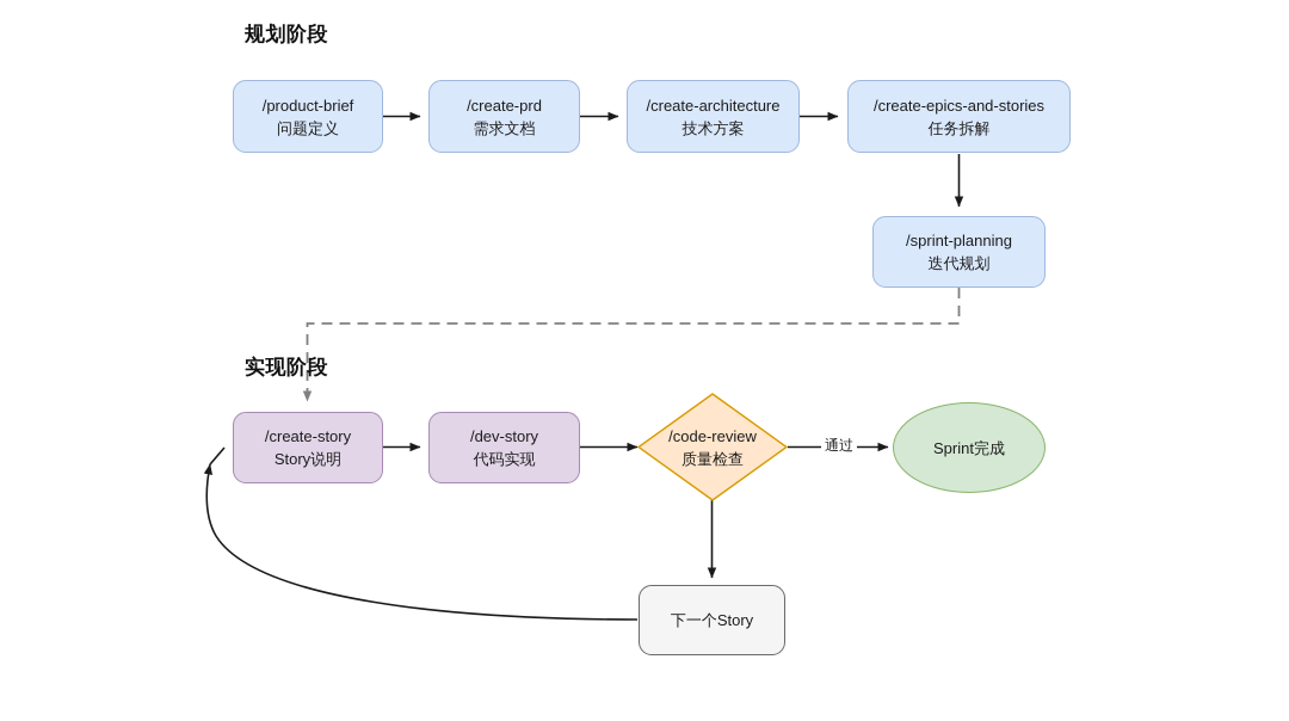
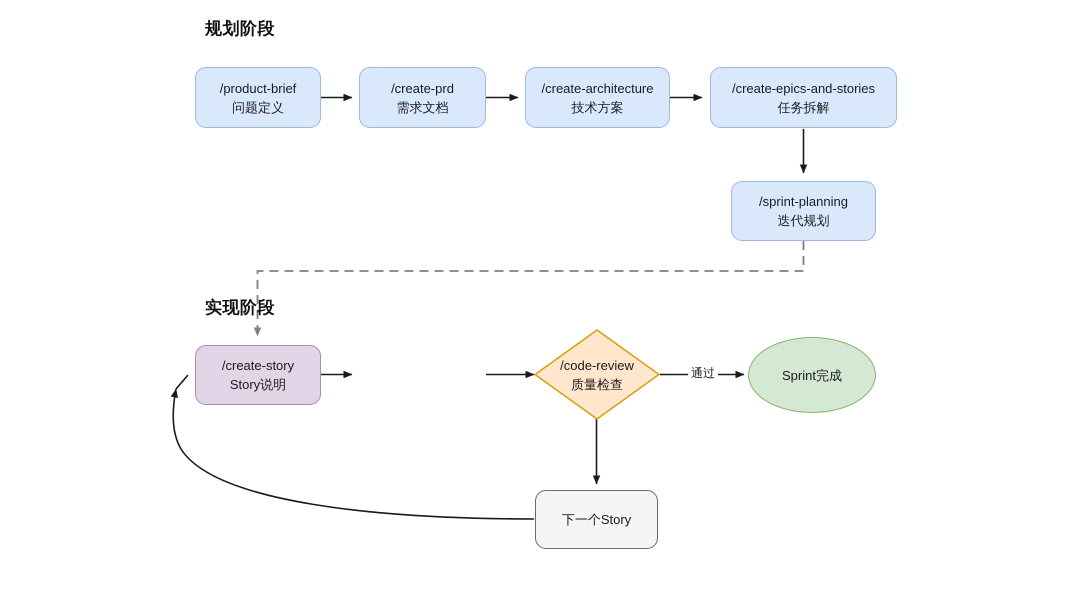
  规划阶段
  实现阶段
  /product-brief
  问题定义
  /create-prd
  需求文档
  /create-architecture
  技术方案
  /create-epics-and-stories
  任务拆解
  /sprint-planning
  迭代规划
  /create-story
  Story说明
- /dev-story
- 代码实现
  /code-review
  质量检查
  Sprint完成
  下一个Story
  通过
